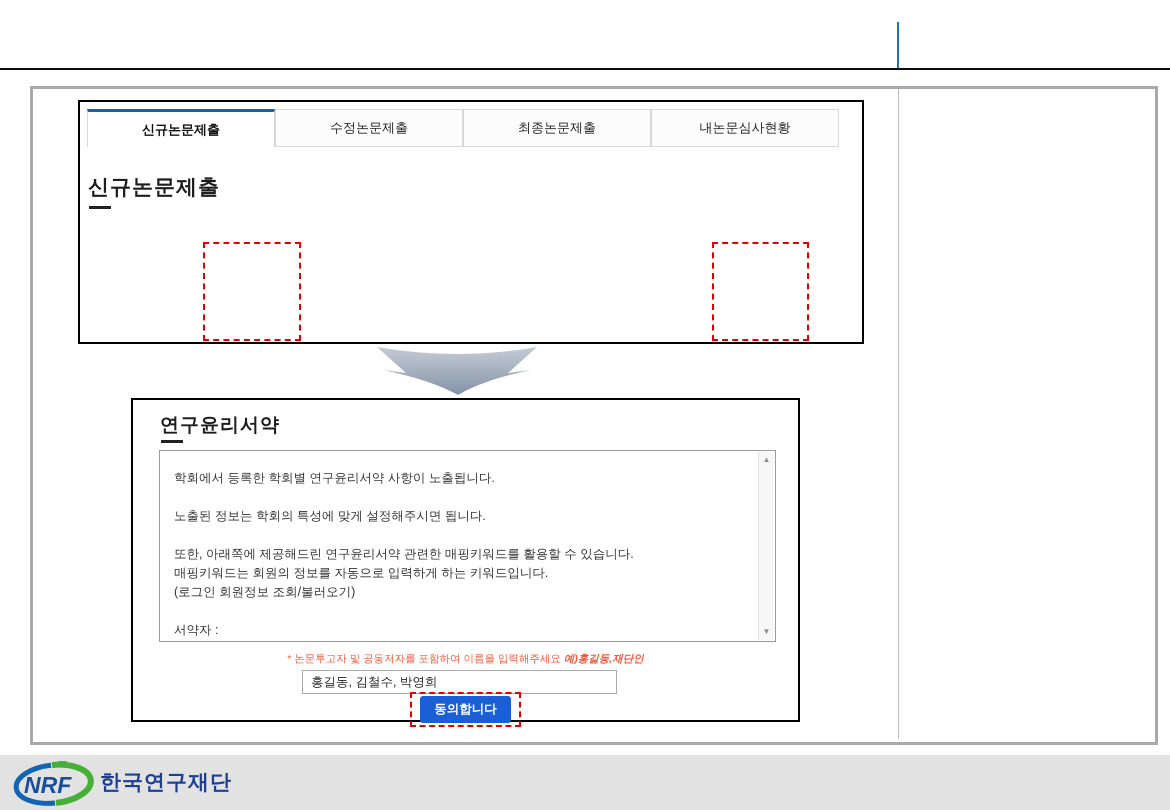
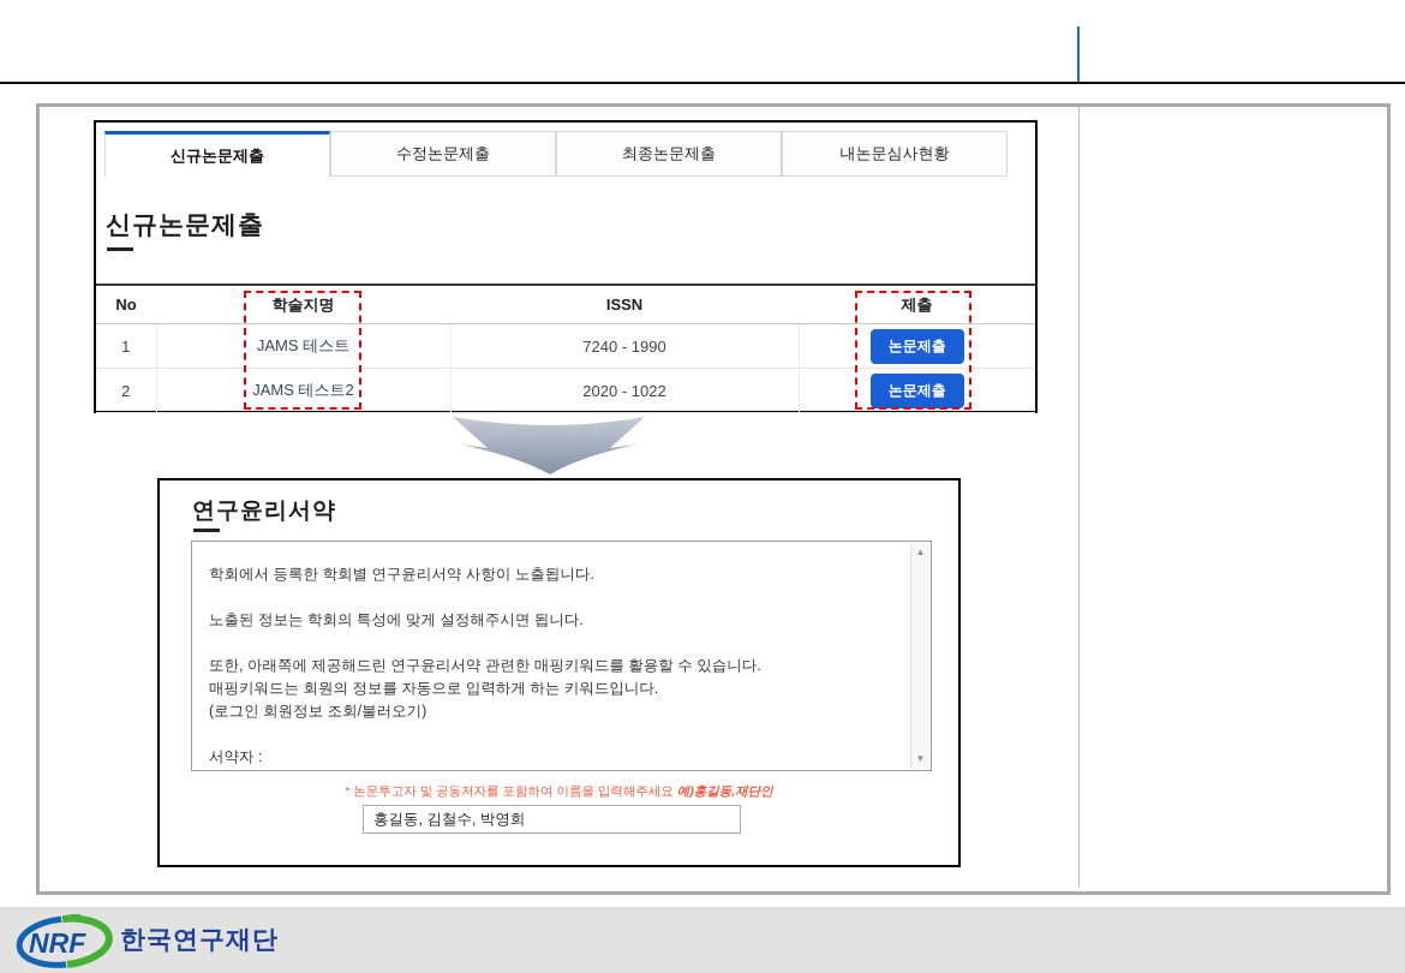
  신규논문제출
  수정논문제출
  최종논문제출
  내논문심사현황
  신규논문제출
+ No	학술지명	ISSN	제출
+ 1	JAMS 테스트	7240 - 1990	논문제출
+ 2	JAMS 테스트2	2020 - 1022	논문제출
  연구윤리서약
  학회에서 등록한 학회별 연구윤리서약 사항이 노출됩니다.
  노출된 정보는 학회의 특성에 맞게 설정해주시면 됩니다.
  또한, 아래쪽에 제공해드린 연구윤리서약 관련한 매핑키워드를 활용할 수 있습니다.
  매핑키워드는 회원의 정보를 자동으로 입력하게 하는 키워드입니다.
  (로그인 회원정보 조회/불러오기)
  서약자 :
  ▲
  ▼
  * 논문투고자 및 공동저자를 포함하여 이름을 입력해주세요 예)홍길동,재단인
  홍길동, 김철수, 박영희
- 동의합니다
  NRF
  한국연구재단
